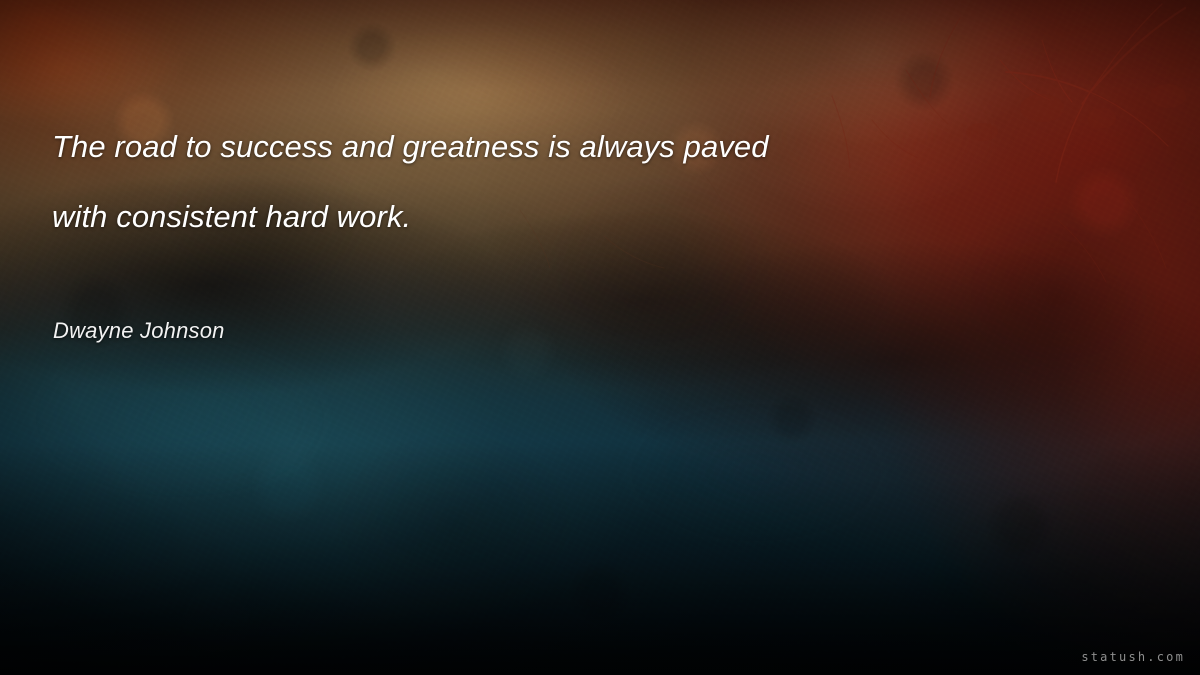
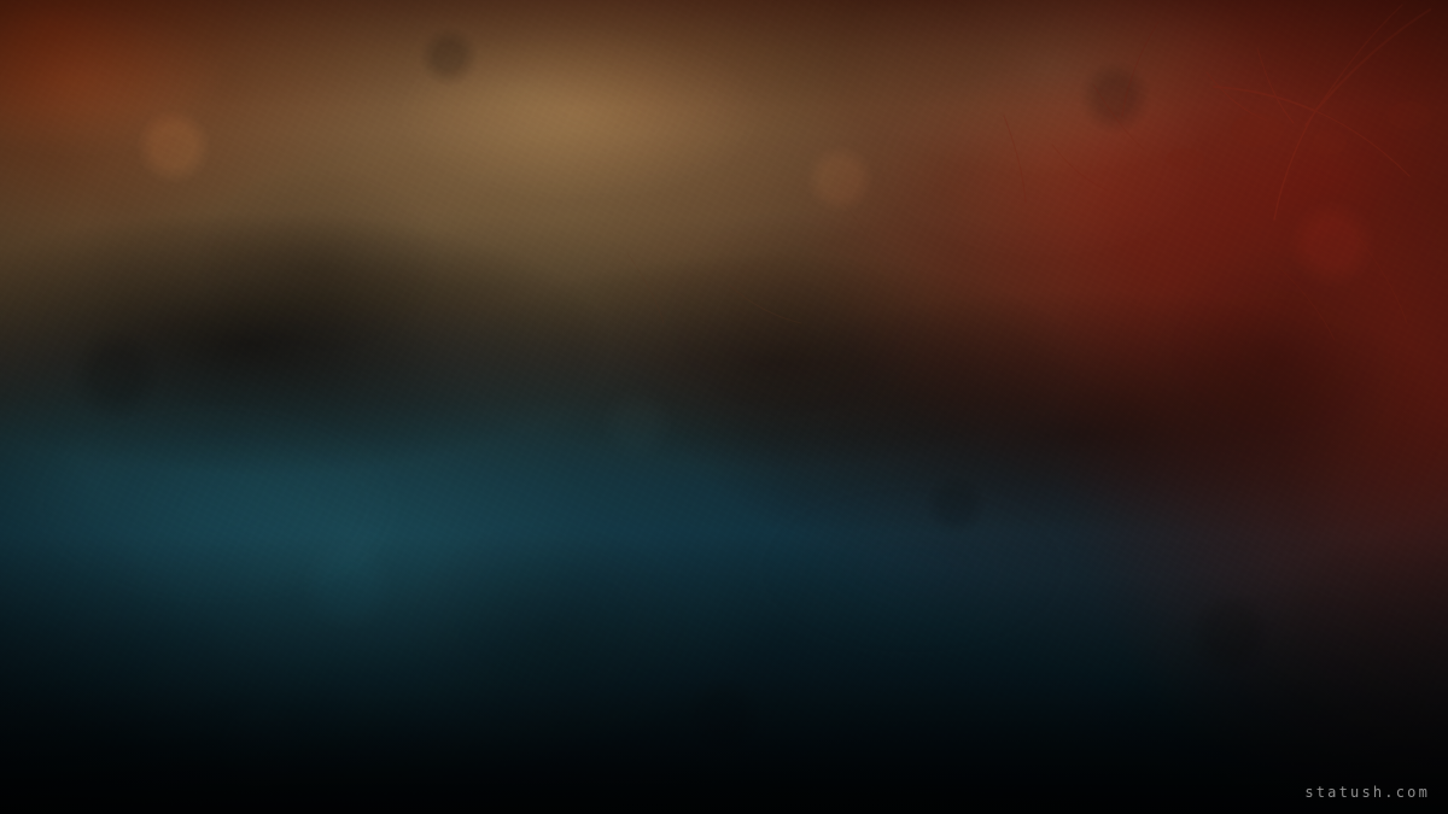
- The road to success and greatness is always paved
- with consistent hard work.
- Dwayne Johnson
  statush.com
